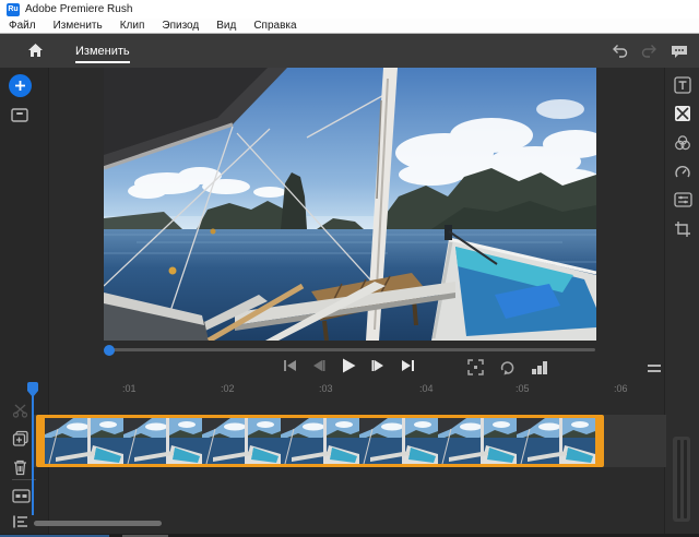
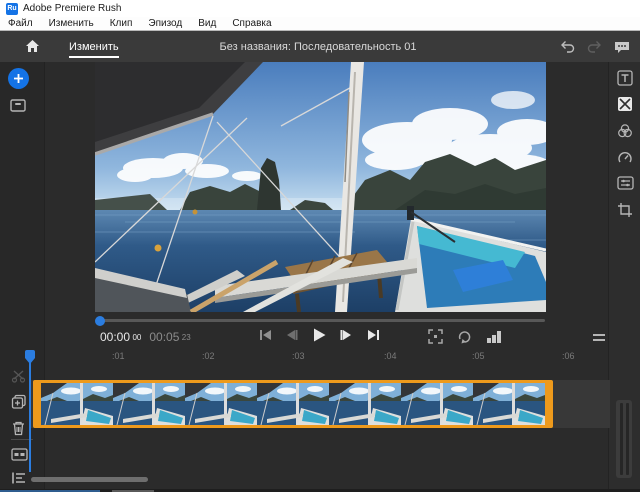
  Adobe Premiere Rush
  Файл
  Изменить
  Клип
  Эпизод
  Вид
  Справка
  Изменить
+ Без названия: Последовательность 01
+ 00:00 00 00:05 23
  :01
  :02
  :03
  :04
  :05
  :06
